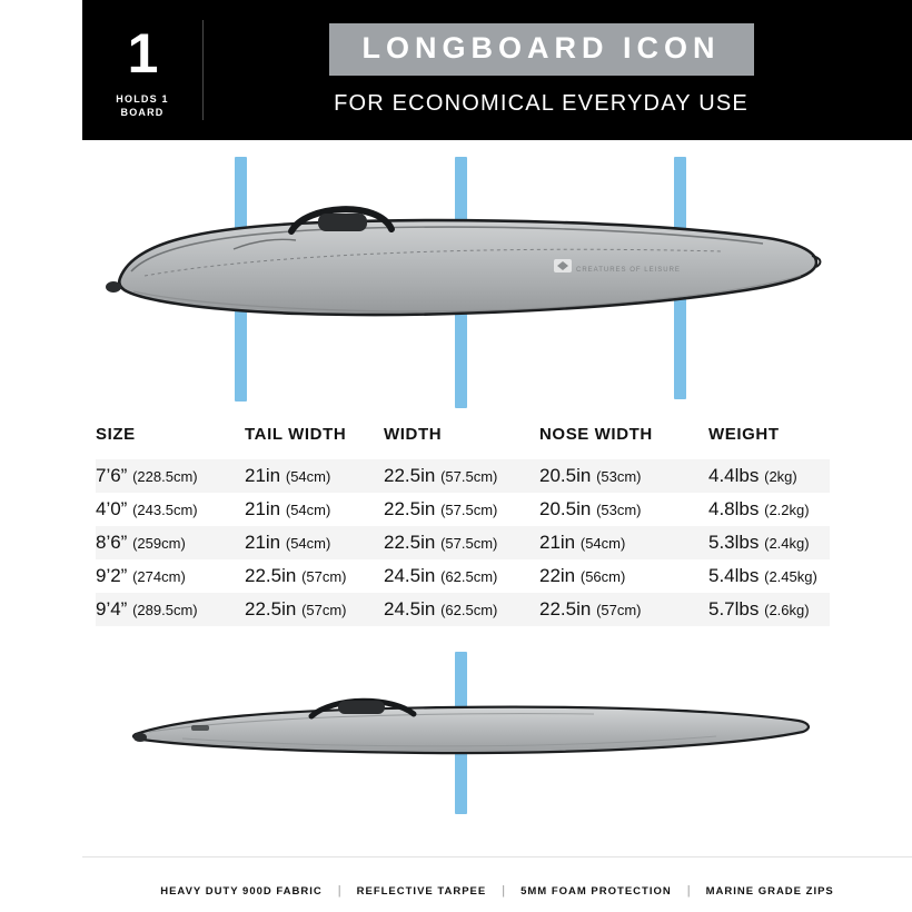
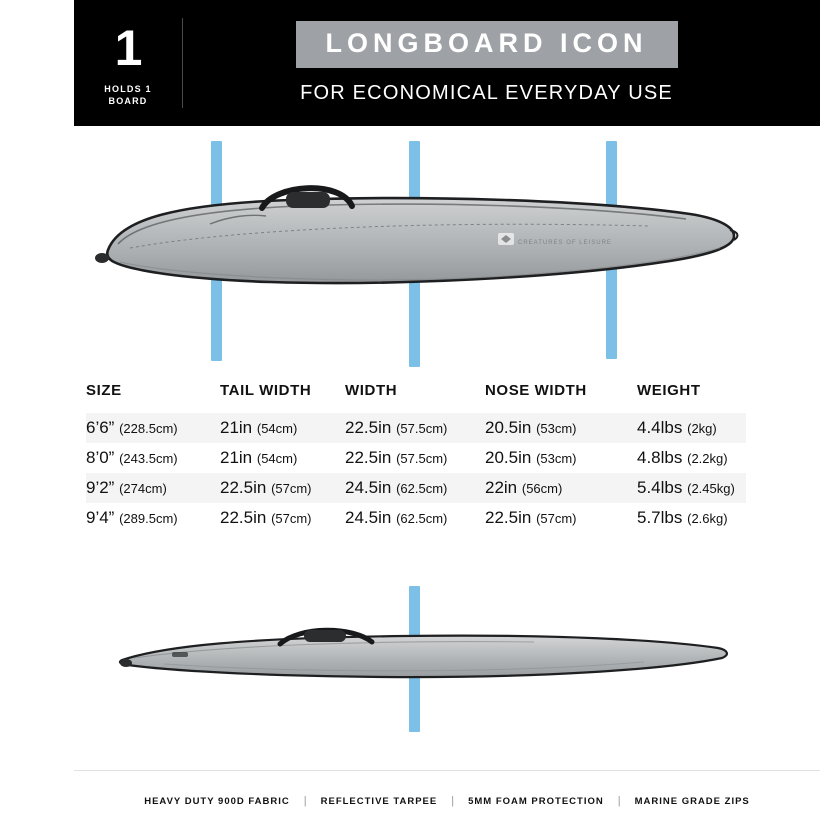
  1
  HOLDS 1
  BOARD
  LONGBOARD ICON
  FOR ECONOMICAL EVERYDAY USE
  SIZE	TAIL WIDTH	WIDTH	NOSE WIDTH	WEIGHT
- 7’6” (228.5cm)	21in (54cm)	22.5in (57.5cm)	20.5in (53cm)	4.4lbs (2kg)
+ 6’6” (228.5cm)	21in (54cm)	22.5in (57.5cm)	20.5in (53cm)	4.4lbs (2kg)
- 4’0” (243.5cm)	21in (54cm)	22.5in (57.5cm)	20.5in (53cm)	4.8lbs (2.2kg)
+ 8’0” (243.5cm)	21in (54cm)	22.5in (57.5cm)	20.5in (53cm)	4.8lbs (2.2kg)
- 8’6” (259cm)	21in (54cm)	22.5in (57.5cm)	21in (54cm)	5.3lbs (2.4kg)
  9’2” (274cm)	22.5in (57cm)	24.5in (62.5cm)	22in (56cm)	5.4lbs (2.45kg)
  9’4” (289.5cm)	22.5in (57cm)	24.5in (62.5cm)	22.5in (57cm)	5.7lbs (2.6kg)
  HEAVY DUTY 900D FABRIC
  |
  REFLECTIVE TARPEE
  |
  5MM FOAM PROTECTION
  |
  MARINE GRADE ZIPS
